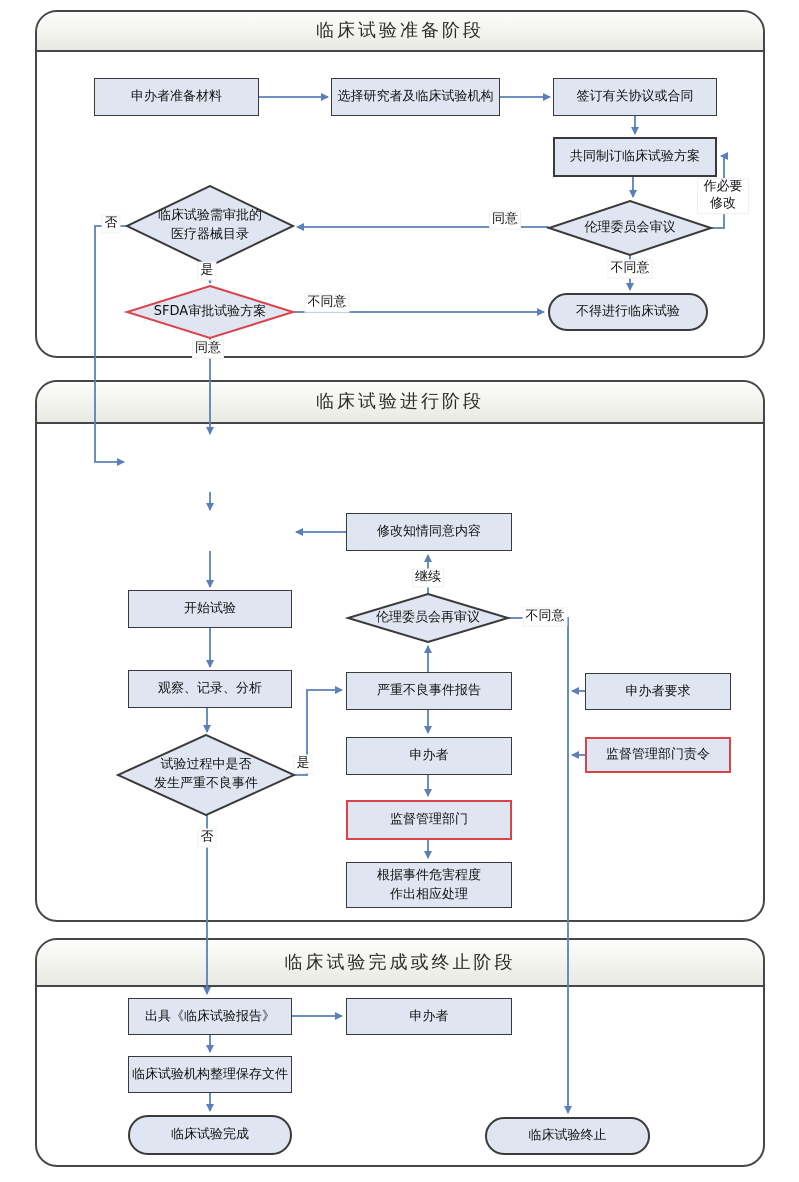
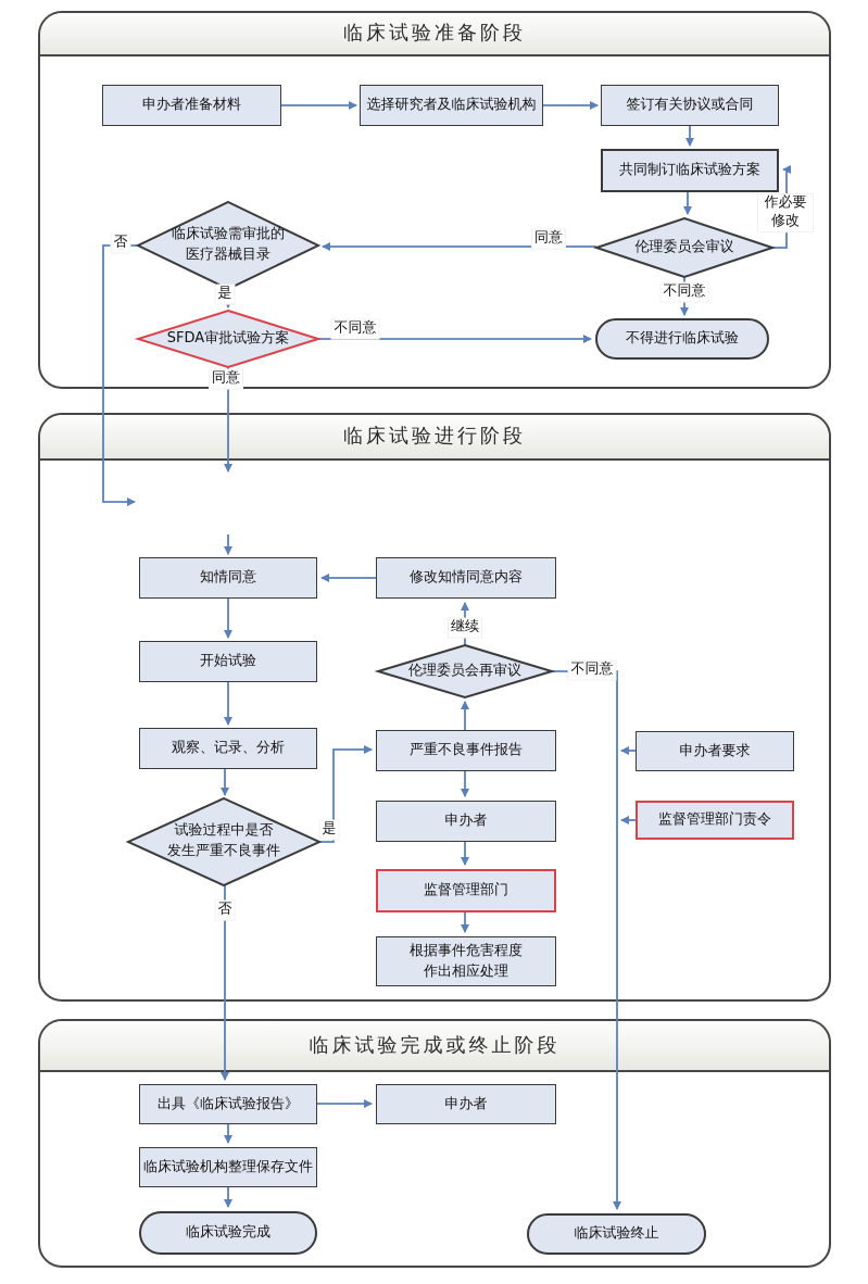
  临床试验准备阶段
  临床试验进行阶段
  临床试验完成或终止阶段
  申办者准备材料
  选择研究者及临床试验机构
  签订有关协议或合同
  共同制订临床试验方案
  不得进行临床试验
  临床试验需审批的
  医疗器械目录
  SFDA审批试验方案
  伦理委员会审议
+ 知情同意
  修改知情同意内容
  开始试验
  观察、记录、分析
  严重不良事件报告
  申办者
  监督管理部门
  根据事件危害程度
  作出相应处理
  申办者要求
  监督管理部门责令
  伦理委员会再审议
  试验过程中是否
  发生严重不良事件
  出具《临床试验报告》
  申办者
  临床试验机构整理保存文件
  临床试验完成
  临床试验终止
  作必要
  修改
  同意
  不同意
  否
  是
  不同意
  同意
  继续
  不同意
  是
  否
